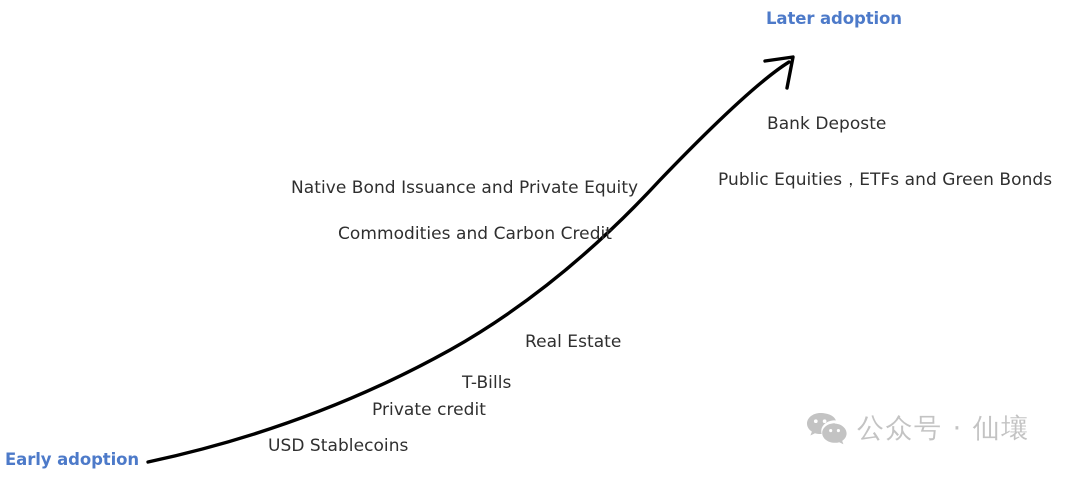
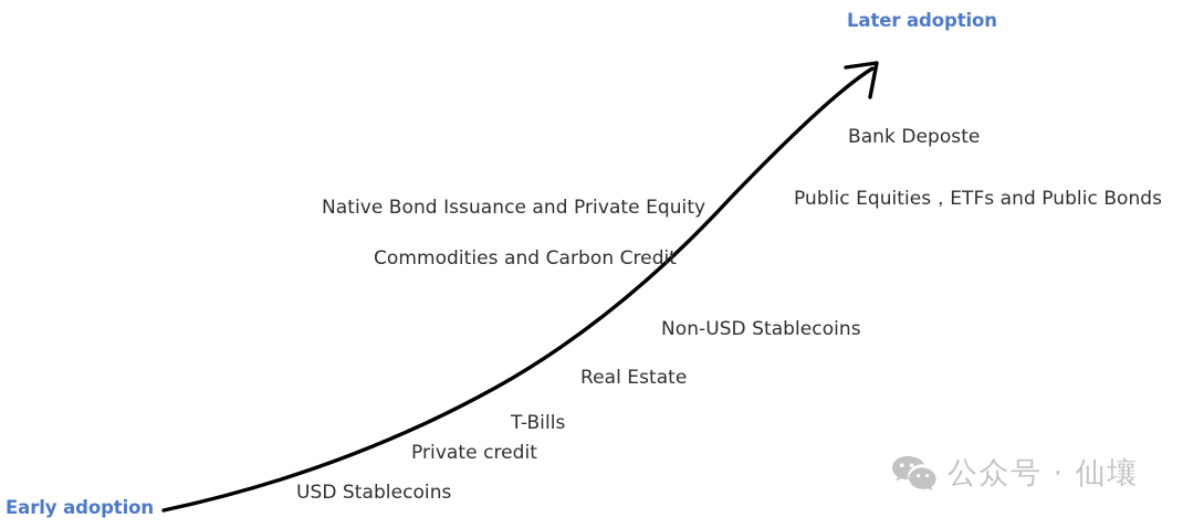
  Early adoption
  Later adoption
  USD Stablecoins
  Private credit
  T-Bills
  Real Estate
+ Non-USD Stablecoins
  Commodities and Carbon Credit
  Native Bond Issuance and Private Equity
- Public Equities，ETFs and Green Bonds
+ Public Equities，ETFs and Public Bonds
  Bank Deposte
  公众号 · 仙壤
